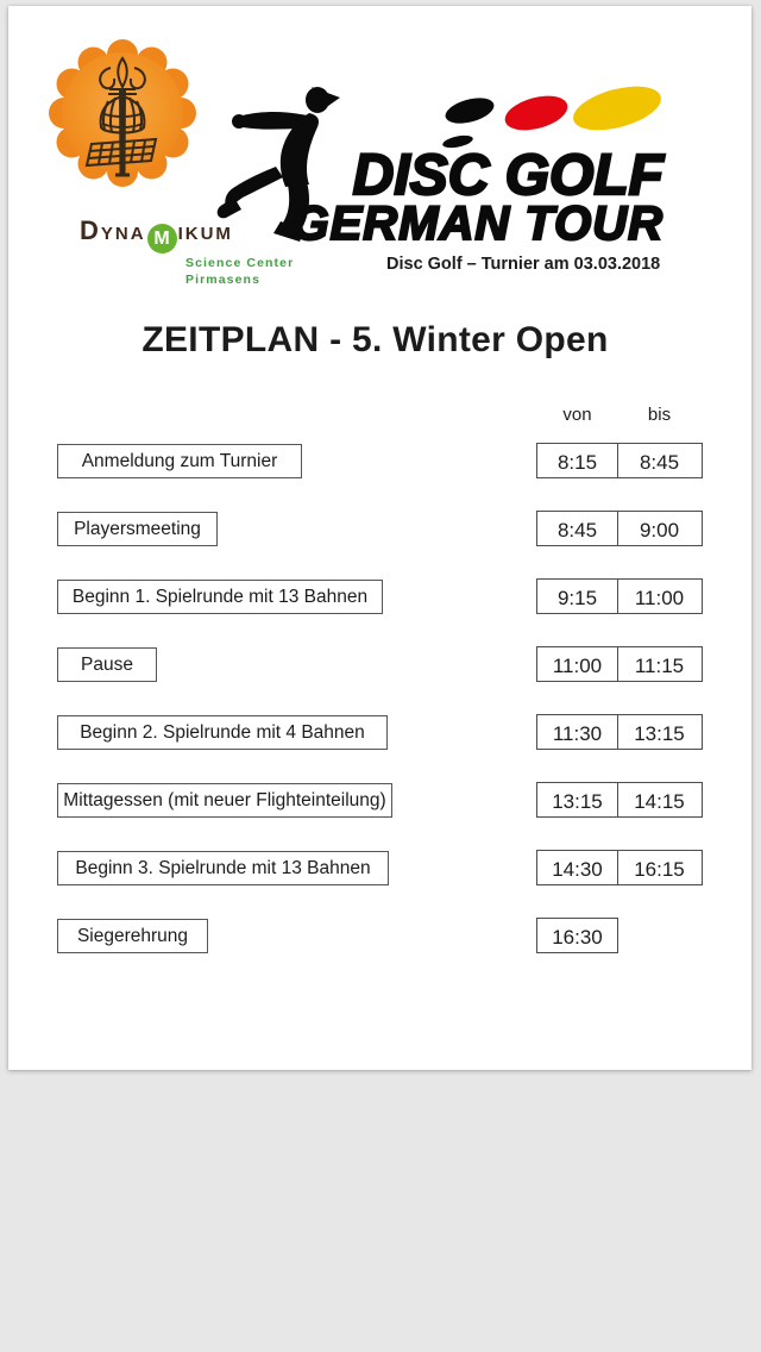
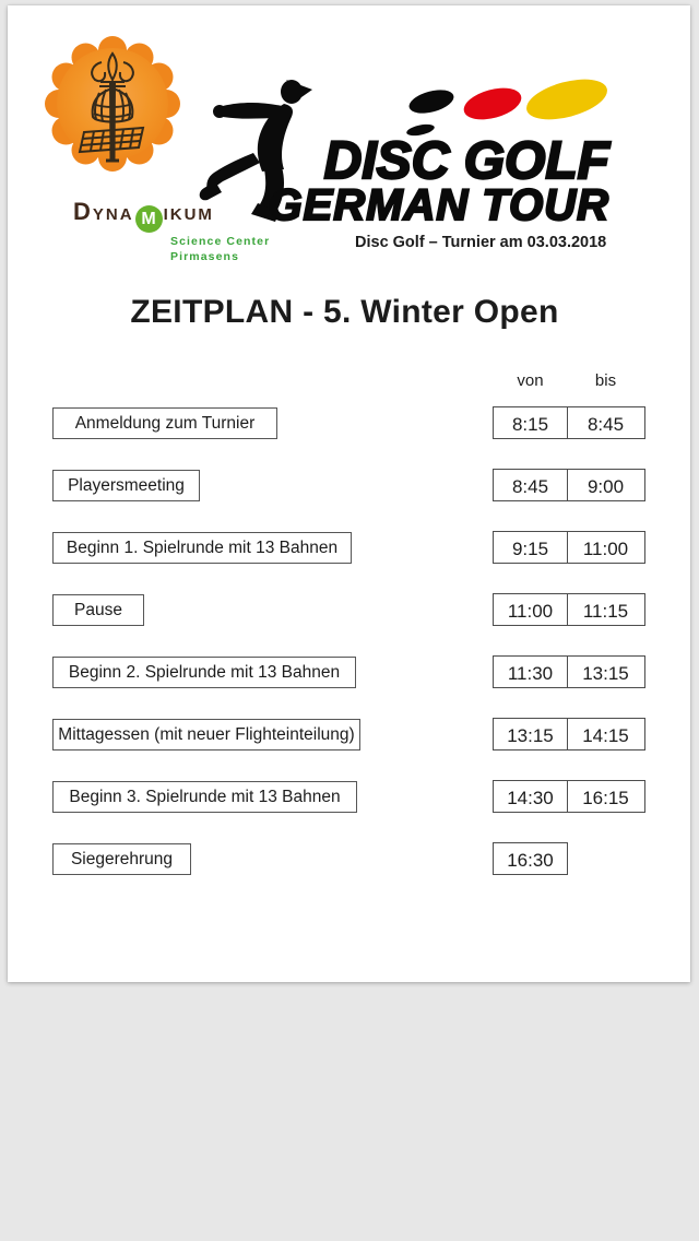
  DISC GOLF
  GERMAN TOUR
  Dyna M ikum
  Science Center
  Pirmasens
  Disc Golf – Turnier am 03.03.2018
  ZEITPLAN - 5. Winter Open
  von
  bis
  Anmeldung zum Turnier
  8:15
  8:45
  Playersmeeting
  8:45
  9:00
  Beginn 1. Spielrunde mit 13 Bahnen
  9:15
  11:00
  Pause
  11:00
  11:15
- Beginn 2. Spielrunde mit 4 Bahnen
+ Beginn 2. Spielrunde mit 13 Bahnen
  11:30
  13:15
  Mittagessen (mit neuer Flighteinteilung)
  13:15
  14:15
  Beginn 3. Spielrunde mit 13 Bahnen
  14:30
  16:15
  Siegerehrung
  16:30
